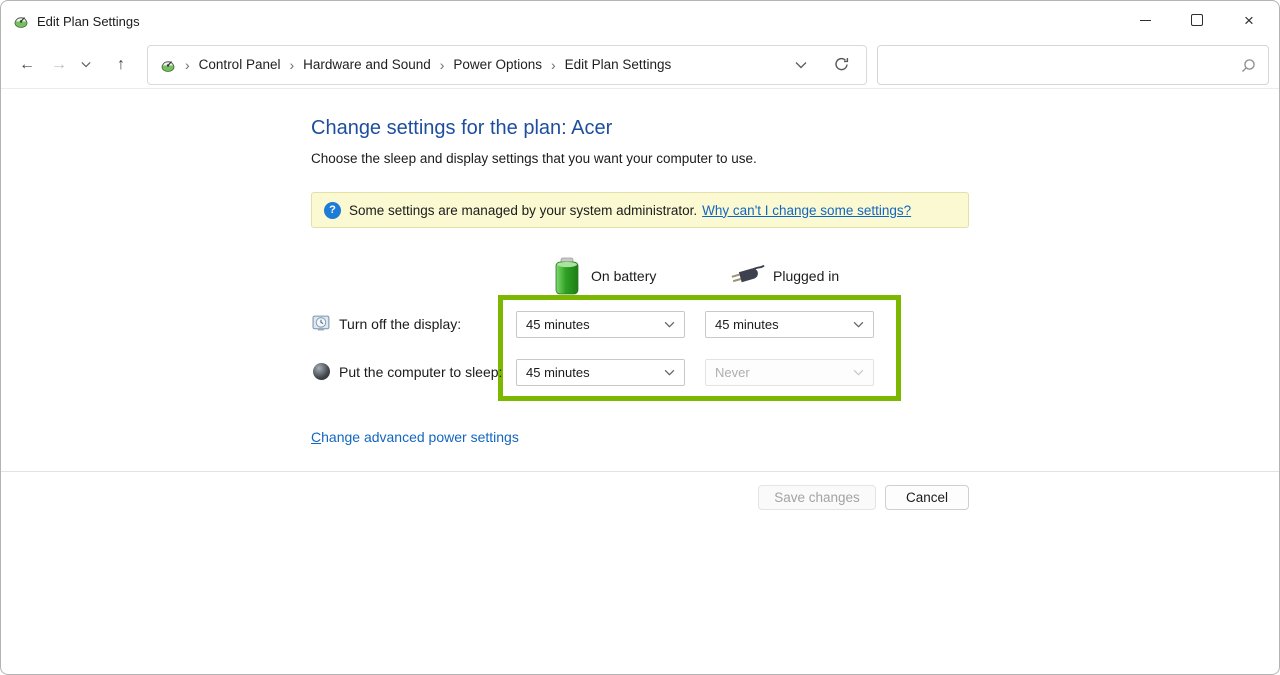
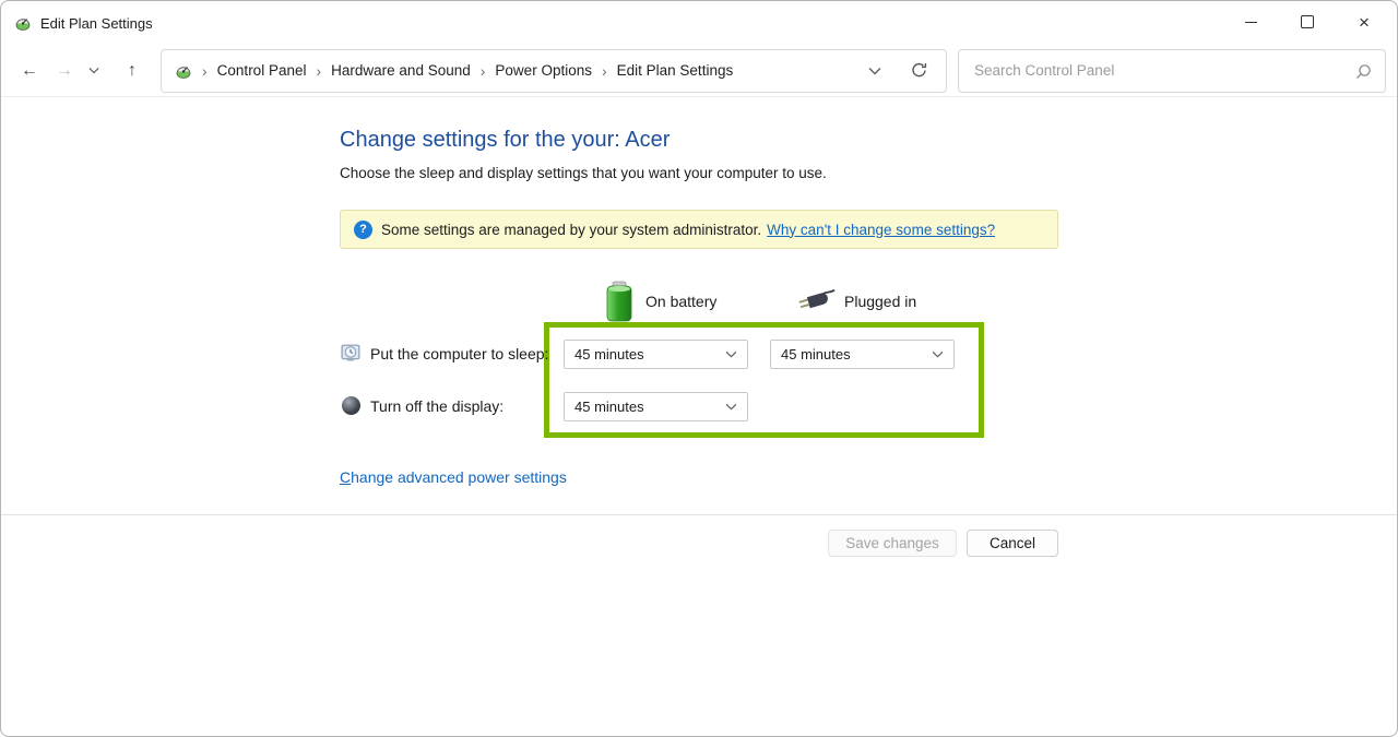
  Edit Plan Settings
  ×
  ←
  →
  ↑
  ›
  Control Panel
  ›
  Hardware and Sound
  ›
  Power Options
  ›
  Edit Plan Settings
+ Search Control Panel
- Change settings for the plan: Acer
+ Change settings for the your: Acer
  Choose the sleep and display settings that you want your computer to use.
  ?
  Some settings are managed by your system administrator.
  Why can't I change some settings?
  On battery
  Plugged in
- Turn off the display:
+ Put the computer to sleep:
  45 minutes
  45 minutes
- Put the computer to sleep:
+ Turn off the display:
  45 minutes
- Never
  Change advanced power settings
  Save changes
  Cancel
